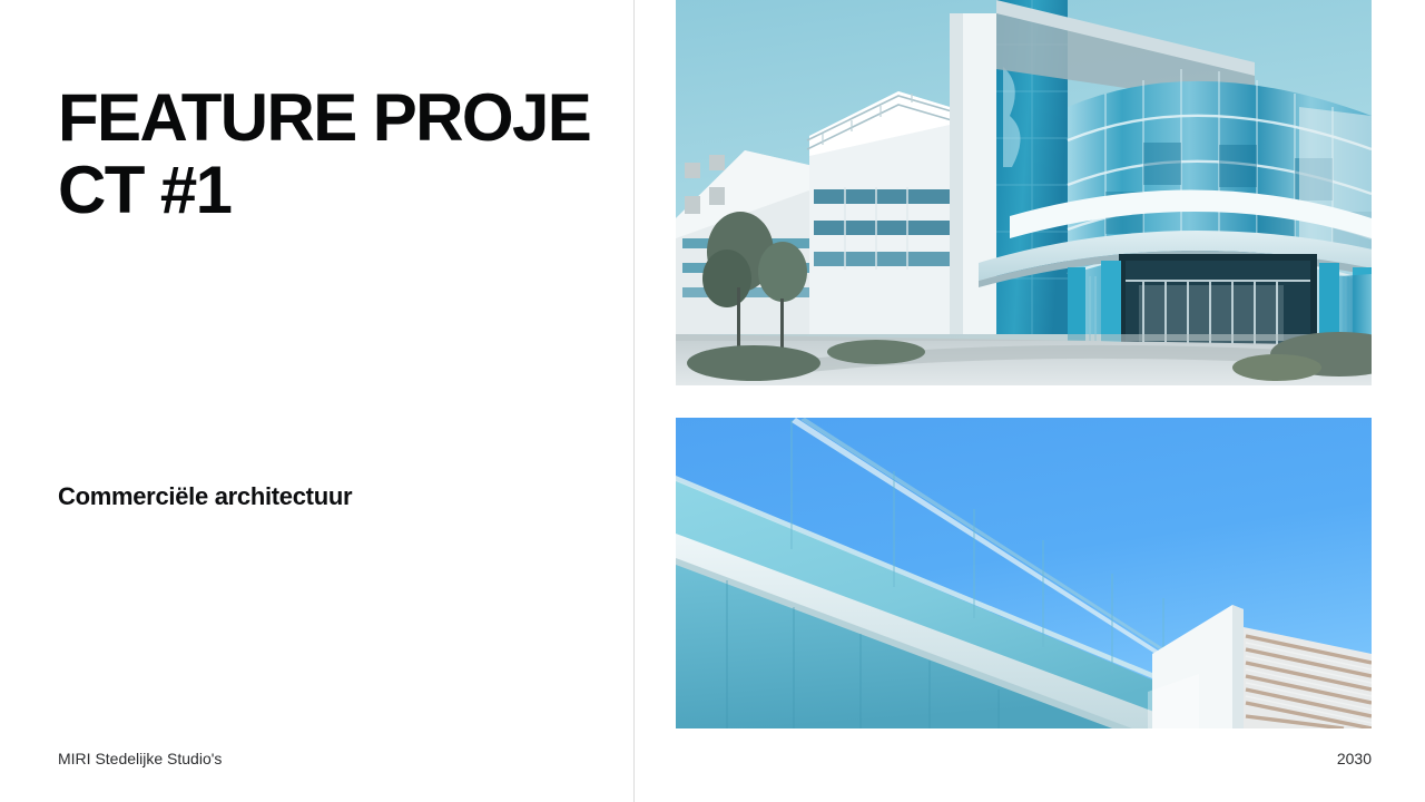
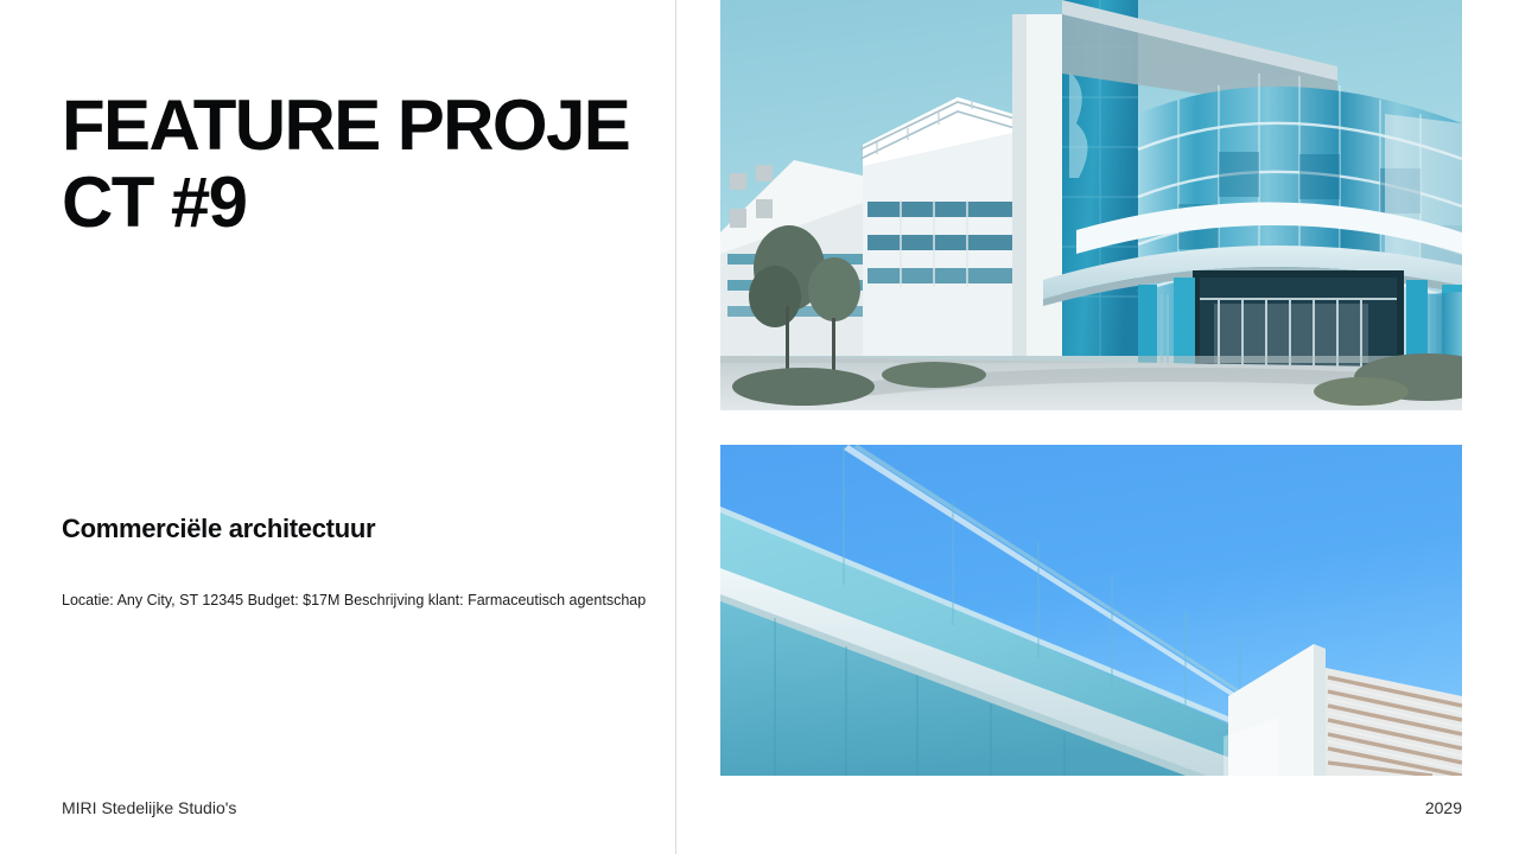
- FEATURE PROJECT #1
+ FEATURE PROJECT #9
  Commerciële architectuur
+ Locatie: Any City, ST 12345 Budget: $17M Beschrijving klant: Farmaceutisch agentschap
  MIRI Stedelijke Studio's
- 2030
+ 2029
